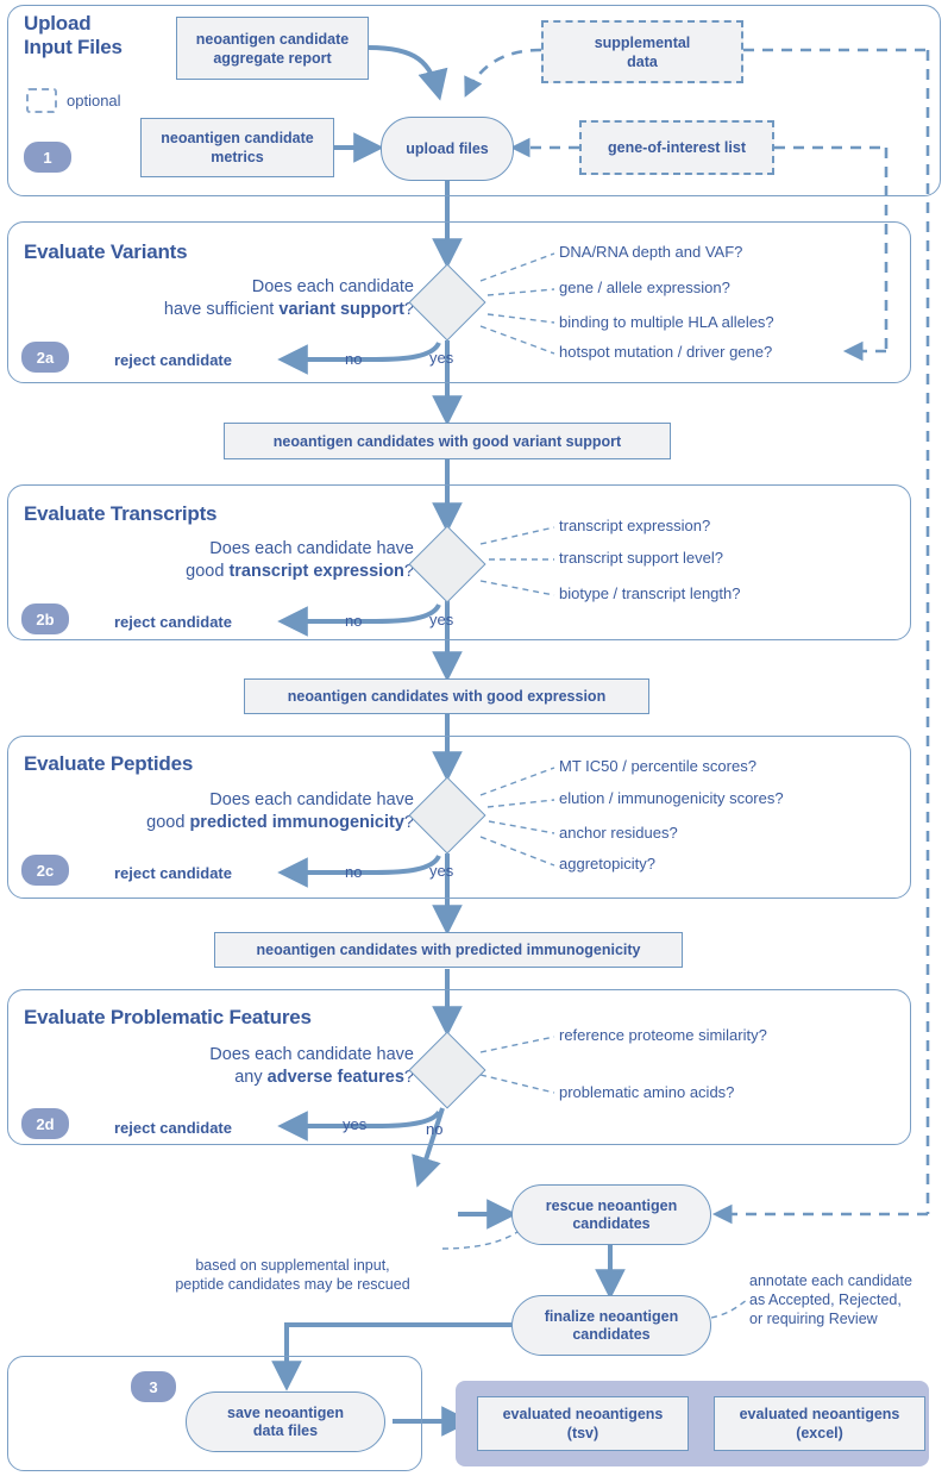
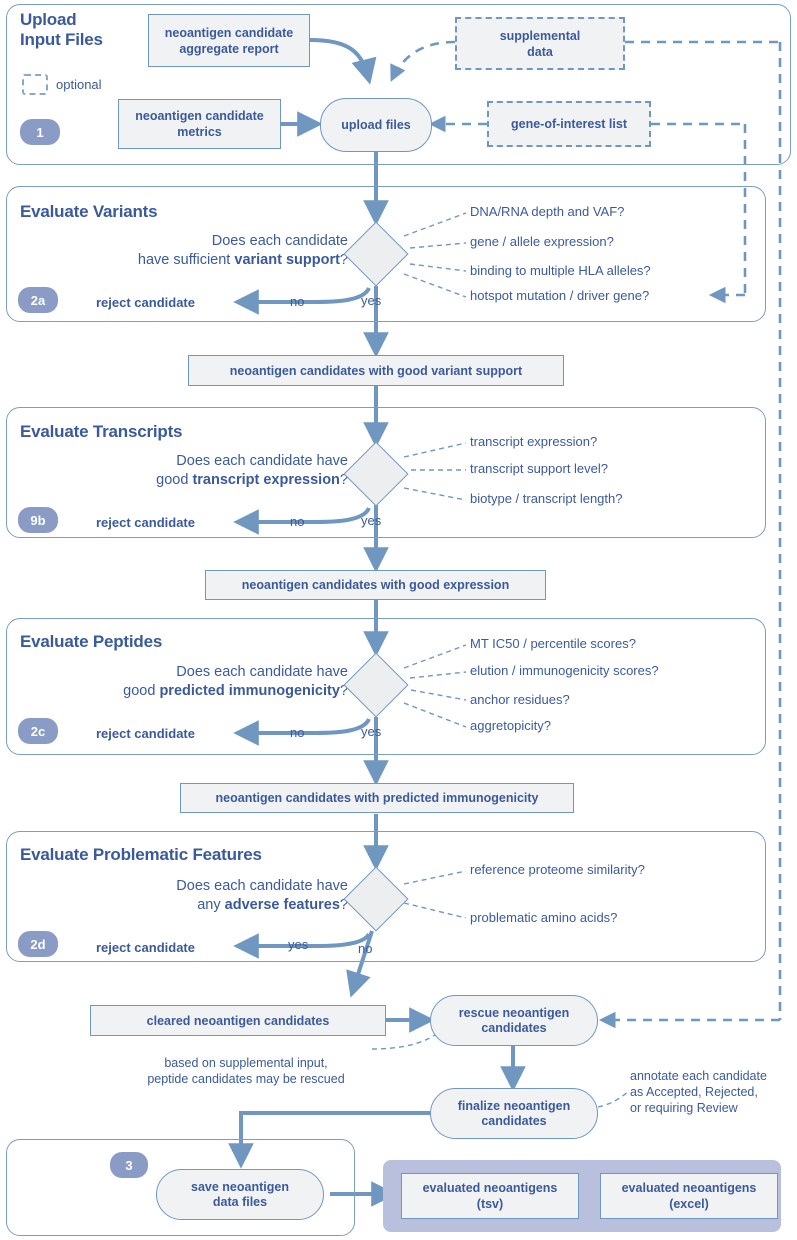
  Upload
  Input Files
  optional
  1
  neoantigen candidate
  aggregate report
  neoantigen candidate
  metrics
  supplemental
  data
  gene-of-interest list
  upload files
  Evaluate Variants
  2a
  Does each candidate
  have sufficient variant support?
  DNA/RNA depth and VAF?
  gene / allele expression?
  binding to multiple HLA alleles?
  hotspot mutation / driver gene?
  no
  yes
  reject candidate
  neoantigen candidates with good variant support
  Evaluate Transcripts
- 2b
+ 9b
  Does each candidate have
  good transcript expression?
  transcript expression?
  transcript support level?
  biotype / transcript length?
  no
  yes
  reject candidate
  neoantigen candidates with good expression
  Evaluate Peptides
  2c
  Does each candidate have
  good predicted immunogenicity?
  MT IC50 / percentile scores?
  elution / immunogenicity scores?
  anchor residues?
  aggretopicity?
  no
  yes
  reject candidate
  neoantigen candidates with predicted immunogenicity
  Evaluate Problematic Features
  2d
  Does each candidate have
  any adverse features?
  reference proteome similarity?
  problematic amino acids?
  yes
  no
  reject candidate
+ cleared neoantigen candidates
  rescue neoantigen
  candidates
  based on supplemental input,
  peptide candidates may be rescued
  finalize neoantigen
  candidates
  annotate each candidate
  as Accepted, Rejected,
  or requiring Review
  3
  save neoantigen
  data files
  evaluated neoantigens
  (tsv)
  evaluated neoantigens
  (excel)
